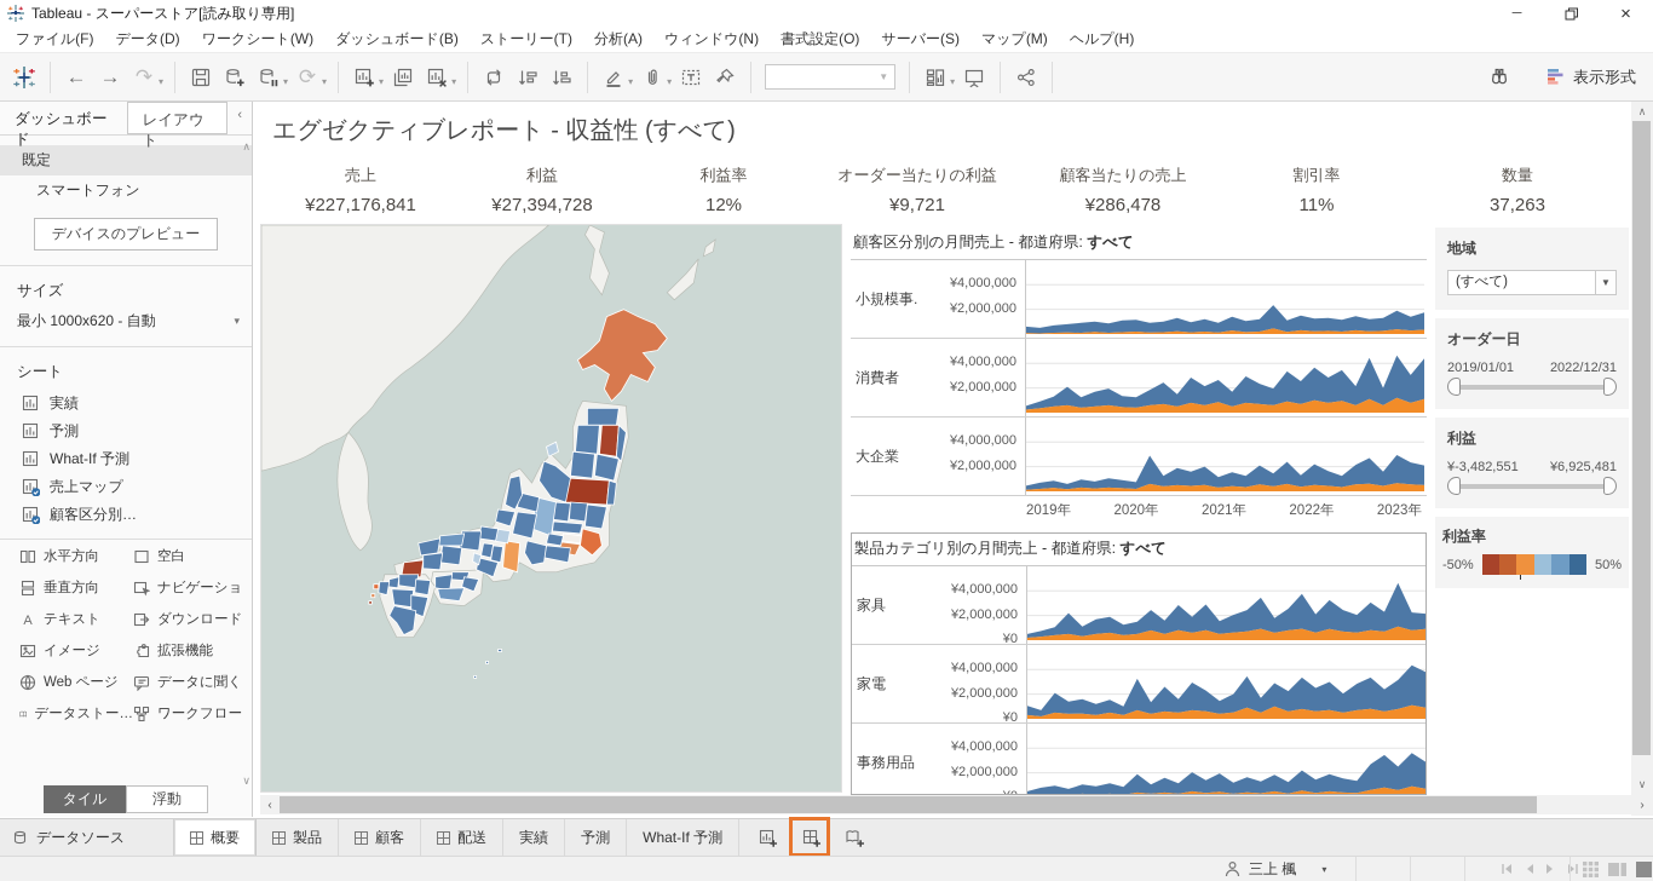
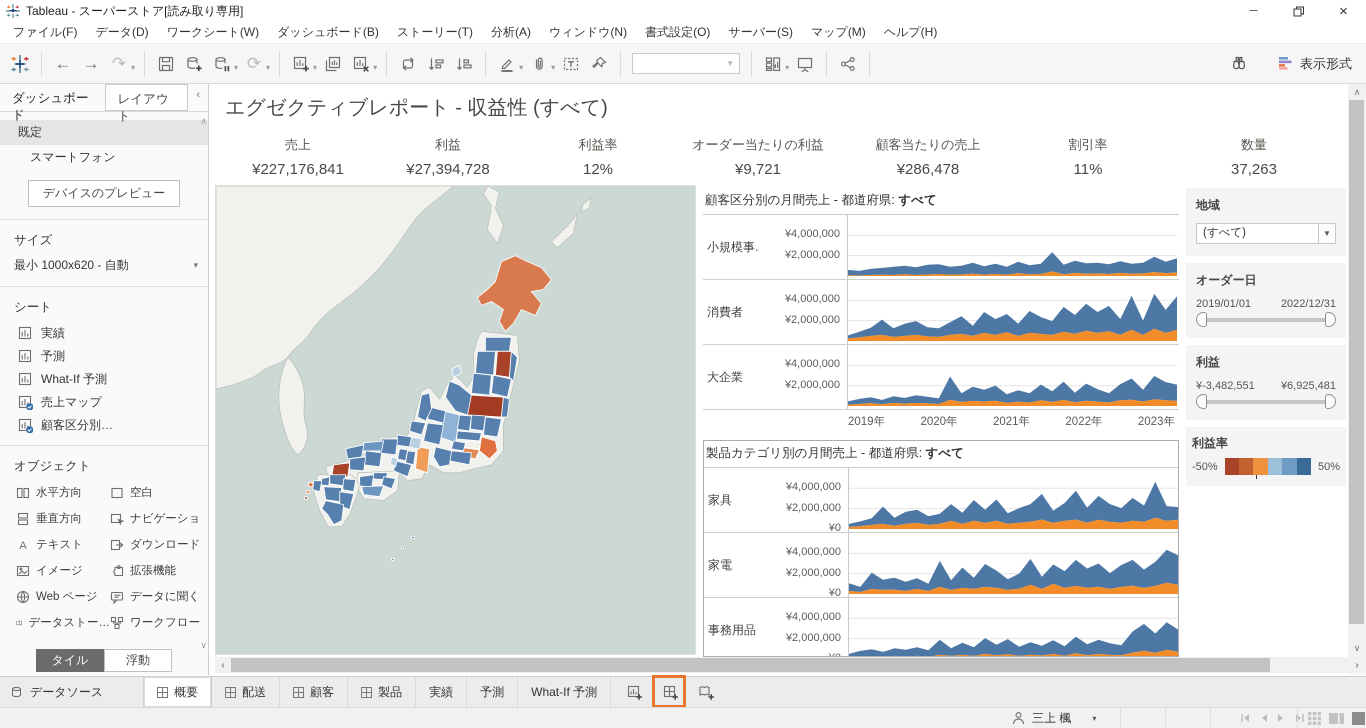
  Tableau - スーパーストア[読み取り専用]
  ─
  ×
  ファイル(F)
  データ(D)
  ワークシート(W)
  ダッシュボード(B)
  ストーリー(T)
  分析(A)
  ウィンドウ(N)
  書式設定(O)
  サーバー(S)
  マップ(M)
  ヘルプ(H)
  ←
  →
  ↷
  ▾
  ▾
  ⟳
  ▾
  ▾
  ▾
  ▾
  ▾
  ▼
  ▾
  表示形式
  ダッシュボード
  レイアウト
  ‹
  ∧
  ∨
  既定
  スマートフォン
  デバイスのプレビュー
  サイズ
  最小 1000x620 - 自動
  ▾
  シート
  実績
  予測
  What-If 予測
  売上マップ
  顧客区分別…
+ オブジェクト
  水平方向
  空白
  垂直方向
  ナビゲーショ
  A
  テキスト
  ダウンロード
  イメージ
  拡張機能
  Web ページ
  データに聞く
  データストー…
  ワークフロー
  タイル
  浮動
  エグゼクティブレポート - 収益性 (すべて)
  売上
  ¥227,176,841
  利益
  ¥27,394,728
  利益率
  12%
  オーダー当たりの利益
  ¥9,721
  顧客当たりの売上
  ¥286,478
  割引率
  11%
  数量
  37,263
  顧客区分別の月間売上 - 都道府県: すべて
  小規模事.
  ¥4,000,000
  ¥2,000,000
  消費者
  ¥4,000,000
  ¥2,000,000
  大企業
  ¥4,000,000
  ¥2,000,000
  2019年
  2020年
  2021年
  2022年
  2023年
  製品カテゴリ別の月間売上 - 都道府県: すべて
  家具
  ¥4,000,000
  ¥2,000,000
  ¥0
  家電
  ¥4,000,000
  ¥2,000,000
  ¥0
  事務用品
  ¥4,000,000
  ¥2,000,000
  地域
  (すべて)
  ▼
  オーダー日
  2019/01/01
  2022/12/31
  利益
  ¥-3,482,551
  ¥6,925,481
  利益率
  -50%
  50%
  ‹
  ∧
  ∨
  ›
  データソース
  概要
- 製品
+ 配送
  顧客
- 配送
+ 製品
  実績
  予測
  What-If 予測
  三上 楓
  ▾
